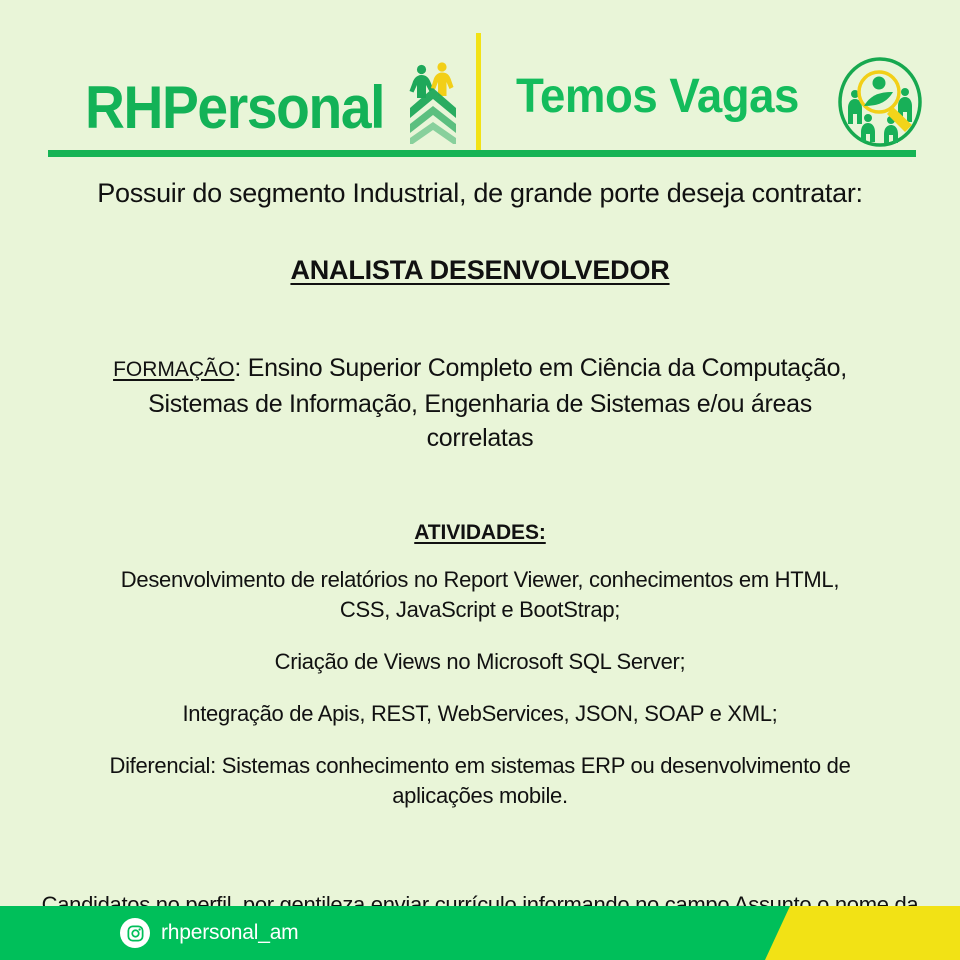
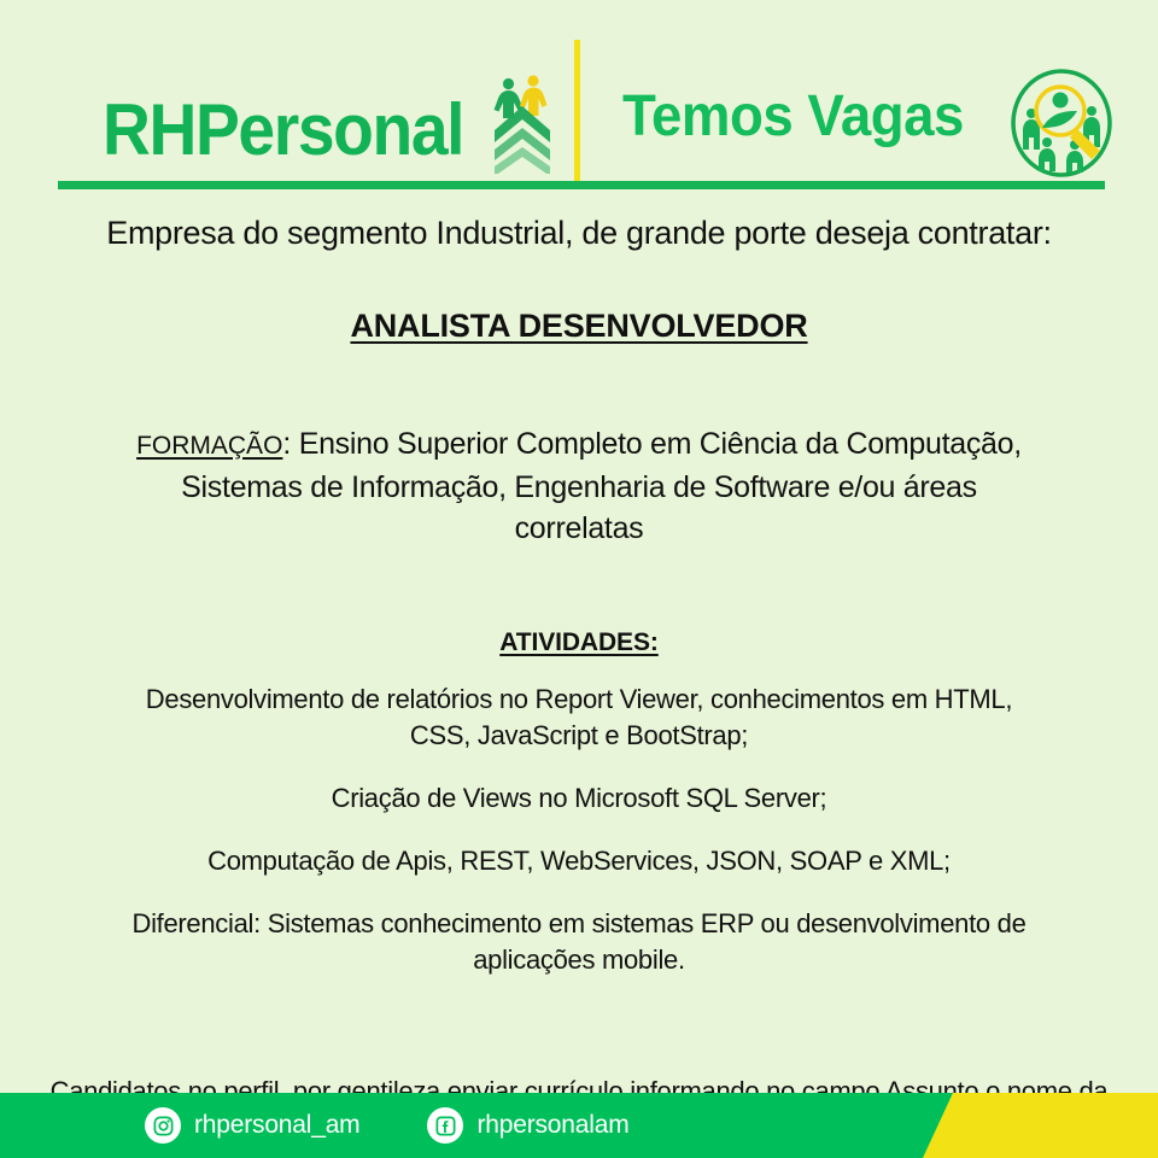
  RHPersonal
  Temos Vagas
- Possuir do segmento Industrial, de grande porte deseja contratar:
+ Empresa do segmento Industrial, de grande porte deseja contratar:
  ANALISTA DESENVOLVEDOR
- FORMAÇÃO: Ensino Superior Completo em Ciência da Computação, Sistemas de Informação, Engenharia de Sistemas e/ou áreas correlatas
+ FORMAÇÃO: Ensino Superior Completo em Ciência da Computação, Sistemas de Informação, Engenharia de Software e/ou áreas correlatas
  ATIVIDADES:
  Desenvolvimento de relatórios no Report Viewer, conhecimentos em HTML, CSS, JavaScript e BootStrap;
  Criação de Views no Microsoft SQL Server;
- Integração de Apis, REST, WebServices, JSON, SOAP e XML;
+ Computação de Apis, REST, WebServices, JSON, SOAP e XML;
  Diferencial: Sistemas conhecimento em sistemas ERP ou desenvolvimento de aplicações mobile.
  rhpersonal_am
+ rhpersonalam
